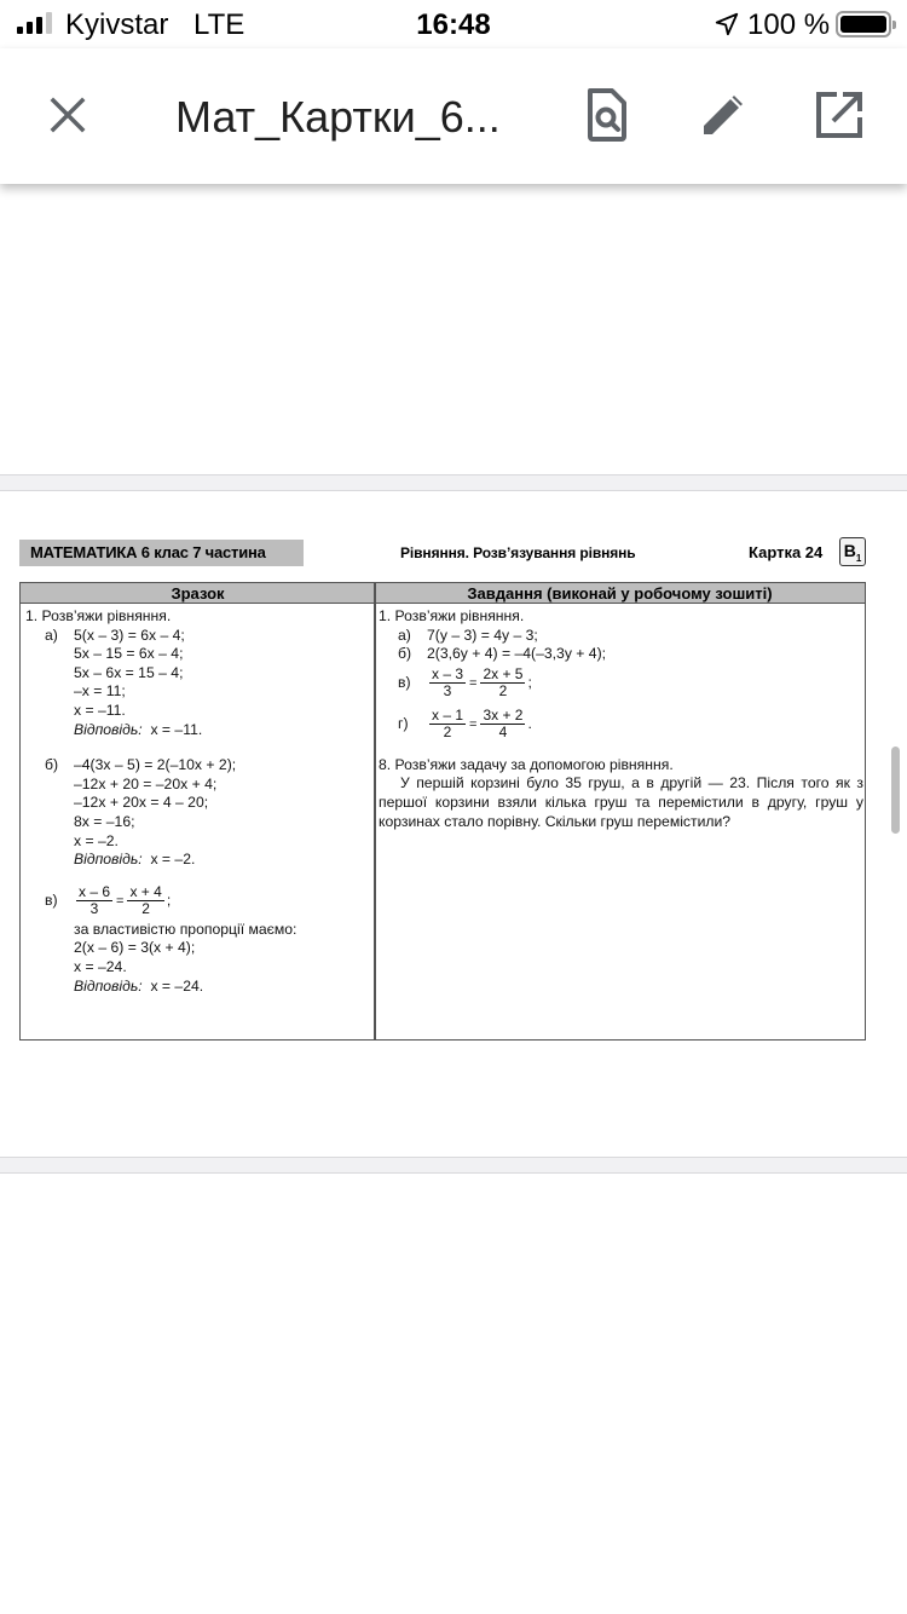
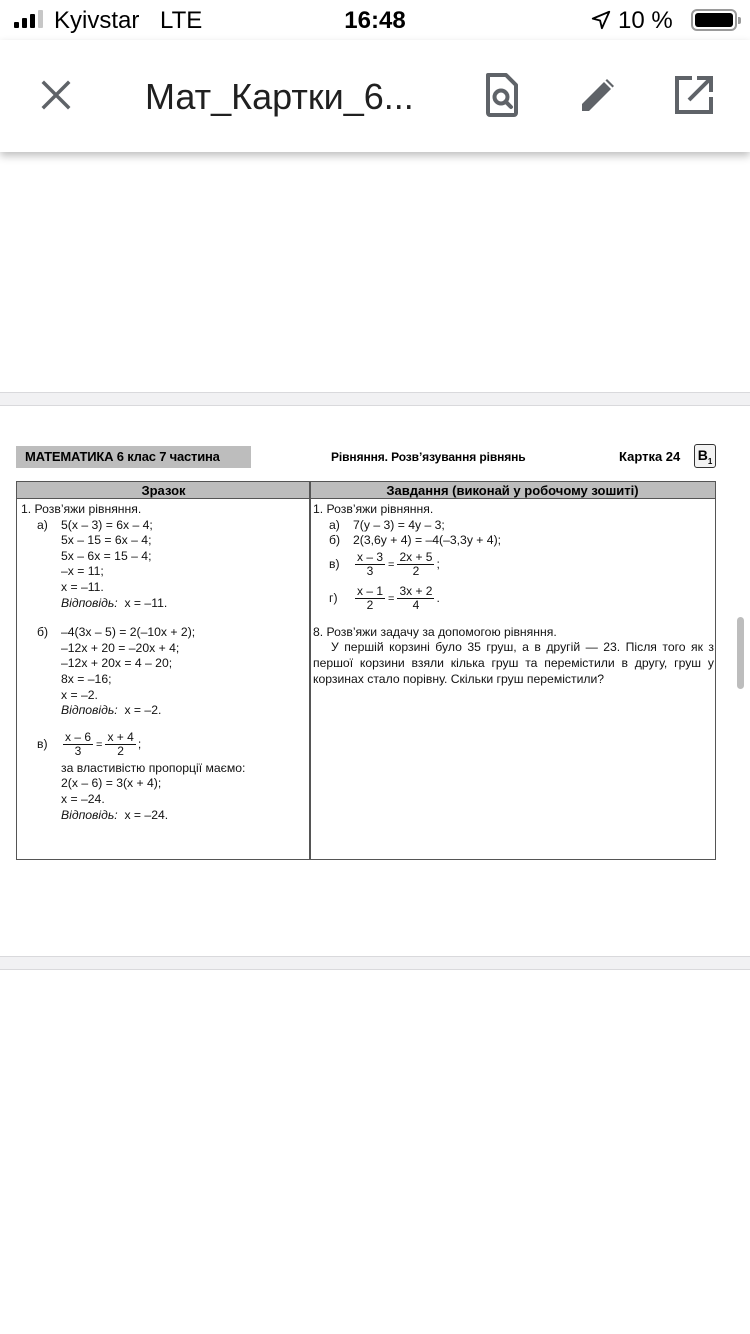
  Kyivstar
  LTE
  16:48
- 100 %
+ 10 %
  Мат_Картки_6...
  МАТЕМАТИКА 6 клас 7 частина
  Рівняння. Розв’язування рівнянь
  Картка 24
  В1
  Зразок
  Завдання (виконай у робочому зошиті)
  1. Розв’яжи рівняння.
  а) 5(x – 3) = 6x – 4;
  5x – 15 = 6x – 4;
  5x – 6x = 15 – 4;
  –x = 11;
  x = –11.
  Відповідь: x = –11.
  б) –4(3x – 5) = 2(–10x + 2);
  –12x + 20 = –20x + 4;
  –12x + 20x = 4 – 20;
  8x = –16;
  x = –2.
  Відповідь: x = –2.
  в)
  x – 6
  3
  =
  x + 4
  2
  ;
  за властивістю пропорції маємо:
  2(x – 6) = 3(x + 4);
  x = –24.
  Відповідь: x = –24.
  1. Розв’яжи рівняння.
  а) 7(y – 3) = 4y – 3;
  б) 2(3,6y + 4) = –4(–3,3y + 4);
  в)
  x – 3
  3
  =
  2x + 5
  2
  ;
  г)
  x – 1
  2
  =
  3x + 2
  4
  .
  8. Розв’яжи задачу за допомогою рівняння.
  У першій корзині було 35 груш, а в другій — 23. Після того як з першої корзини взяли кілька груш та перемістили в другу, груш у корзинах стало порівну. Скільки груш перемістили?
